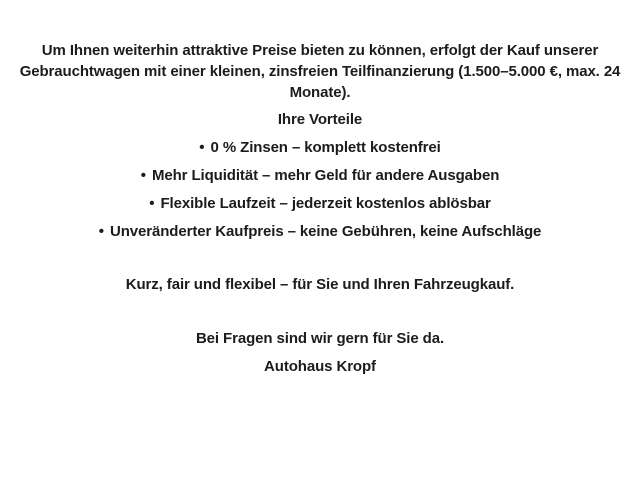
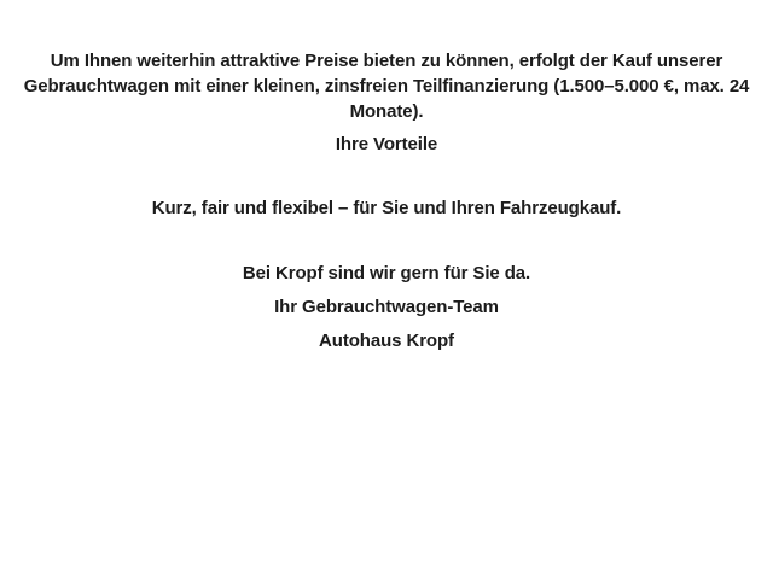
  Um Ihnen weiterhin attraktive Preise bieten zu können, erfolgt der Kauf unserer Gebrauchtwagen mit einer kleinen, zinsfreien Teilfinanzierung (1.500–5.000 €, max. 24 Monate).
  Ihre Vorteile
- • 0 % Zinsen – komplett kostenfrei
- • Mehr Liquidität – mehr Geld für andere Ausgaben
- • Flexible Laufzeit – jederzeit kostenlos ablösbar
- • Unveränderter Kaufpreis – keine Gebühren, keine Aufschläge
  Kurz, fair und flexibel – für Sie und Ihren Fahrzeugkauf.
- Bei Fragen sind wir gern für Sie da.
+ Bei Kropf sind wir gern für Sie da.
+ Ihr Gebrauchtwagen-Team
  Autohaus Kropf
